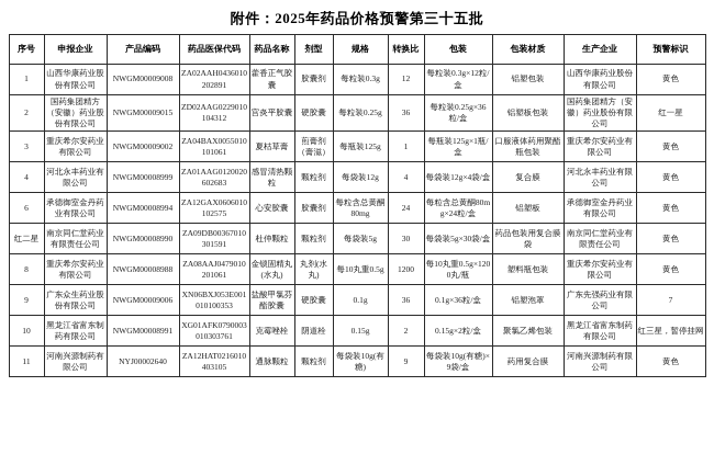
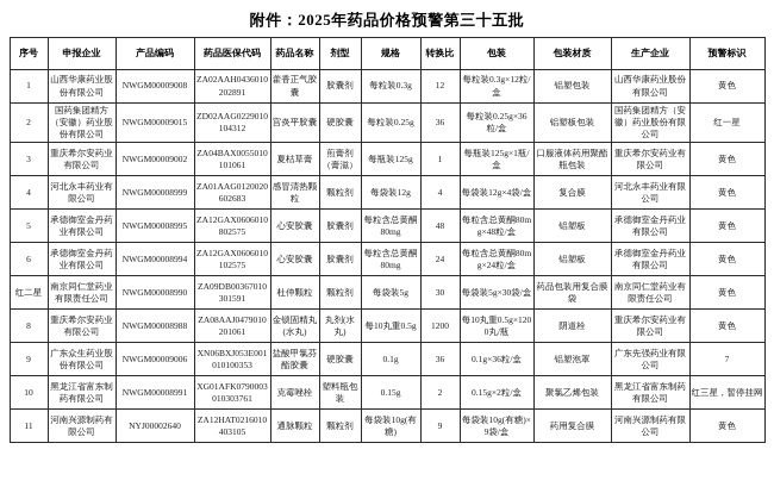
  附件：2025年药品价格预警第三十五批
  序号	申报企业	产品编码	药品医保代码	药品名称	剂型	规格	转换比	包装	包装材质	生产企业	预警标识
  1	山西华康药业股份有限公司	NWGM00009008	ZA02AAH0436010202891	藿香正气胶囊	胶囊剂	每粒装0.3g	12	每粒装0.3g×12粒/盒	铝塑包装	山西华康药业股份有限公司	黄色
  2	国药集团精方（安徽）药业股份有限公司	NWGM00009015	ZD02AAG0229010104312	宫炎平胶囊	硬胶囊	每粒装0.25g	36	每粒装0.25g×36粒/盒	铝塑板包装	国药集团精方（安徽）药业股份有限公司	红一星
  3	重庆希尔安药业有限公司	NWGM00009002	ZA04BAX0055010101061	夏枯草膏	煎膏剂（膏滋）	每瓶装125g	1	每瓶装125g×1瓶/盒	口服液体药用聚酯瓶包装	重庆希尔安药业有限公司	黄色
  4	河北永丰药业有限公司	NWGM00008999	ZA01AAG0120020602683	感冒清热颗粒	颗粒剂	每袋装12g	4	每袋装12g×4袋/盒	复合膜	河北永丰药业有限公司	黄色
+ 5	承德御室金丹药业有限公司	NWGM00008995	ZA12GAX0606010802575	心安胶囊	胶囊剂	每粒含总黄酮80mg	48	每粒含总黄酮80mg×48粒/盒	铝塑板	承德御室金丹药业有限公司	黄色
  6	承德御室金丹药业有限公司	NWGM00008994	ZA12GAX0606010102575	心安胶囊	胶囊剂	每粒含总黄酮80mg	24	每粒含总黄酮80mg×24粒/盒	铝塑板	承德御室金丹药业有限公司	黄色
  红二星	南京同仁堂药业有限责任公司	NWGM00008990	ZA09DB00367010301591	杜仲颗粒	颗粒剂	每袋装5g	30	每袋装5g×30袋/盒	药品包装用复合膜袋	南京同仁堂药业有限责任公司	黄色
- 8	重庆希尔安药业有限公司	NWGM00008988	ZA08AAJ0479010201061	金锁固精丸(水丸)	丸剂(水丸)	每10丸重0.5g	1200	每10丸重0.5g×1200丸/瓶	塑料瓶包装	重庆希尔安药业有限公司	黄色
+ 8	重庆希尔安药业有限公司	NWGM00008988	ZA08AAJ0479010201061	金锁固精丸(水丸)	丸剂(水丸)	每10丸重0.5g	1200	每10丸重0.5g×1200丸/瓶	阴道栓	重庆希尔安药业有限公司	黄色
  9	广东众生药业股份有限公司	NWGM00009006	XN06BXJ053E001010100353	盐酸甲氯芬酯胶囊	硬胶囊	0.1g	36	0.1g×36粒/盒	铝塑泡罩	广东先强药业有限公司	7
- 10	黑龙江省富东制药有限公司	NWGM00008991	XG01AFK0790003010303761	克霉唑栓	阴道栓	0.15g	2	0.15g×2粒/盒	聚氯乙烯包装	黑龙江省富东制药有限公司	红三星，暂停挂网
+ 10	黑龙江省富东制药有限公司	NWGM00008991	XG01AFK0790003010303761	克霉唑栓	塑料瓶包装	0.15g	2	0.15g×2粒/盒	聚氯乙烯包装	黑龙江省富东制药有限公司	红三星，暂停挂网
  11	河南兴源制药有限公司	NYJ00002640	ZA12HAT0216010403105	通脉颗粒	颗粒剂	每袋装10g(有糖)	9	每袋装10g(有糖)×9袋/盒	药用复合膜	河南兴源制药有限公司	黄色
